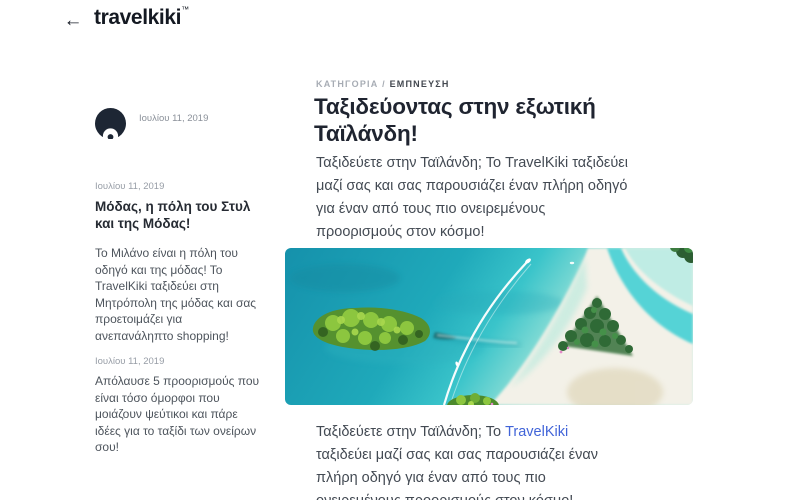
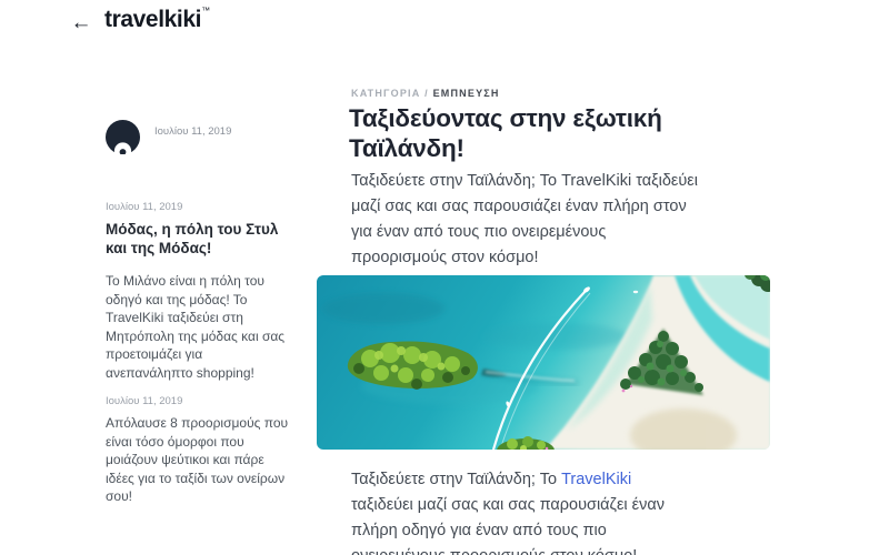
  ←
  travelkiki™
  Ιουλίου 11, 2019
  Ιουλίου 11, 2019
  Μόδας, η πόλη του Στυλ και της Μόδας!
  Το Μιλάνο είναι η πόλη του οδηγό και της μόδας! Το TravelKiki ταξιδεύει στη Μητρόπολη της μόδας και σας προετοιμάζει για ανεπανάληπτο shopping!
  Ιουλίου 11, 2019
- Απόλαυσε 5 προορισμούς που είναι τόσο όμορφοι που μοιάζουν ψεύτικοι και πάρε ιδέες για το ταξίδι των ονείρων σου!
+ Απόλαυσε 8 προορισμούς που είναι τόσο όμορφοι που μοιάζουν ψεύτικοι και πάρε ιδέες για το ταξίδι των ονείρων σου!
  ΚΑΤΗΓΟΡΙΑ / ΕΜΠΝΕΥΣΗ
  Ταξιδεύοντας στην εξωτική Ταϊλάνδη!
- Ταξιδεύετε στην Ταϊλάνδη; Το TravelKiki ταξιδεύει μαζί σας και σας παρουσιάζει έναν πλήρη οδηγό για έναν από τους πιο ονειρεμένους προορισμούς στον κόσμο!
+ Ταξιδεύετε στην Ταϊλάνδη; Το TravelKiki ταξιδεύει μαζί σας και σας παρουσιάζει έναν πλήρη στον για έναν από τους πιο ονειρεμένους προορισμούς στον κόσμο!
  Ταξιδεύετε στην Ταϊλάνδη; Το TravelKiki ταξιδεύει μαζί σας και σας παρουσιάζει έναν πλήρη οδηγό για έναν από τους πιο
